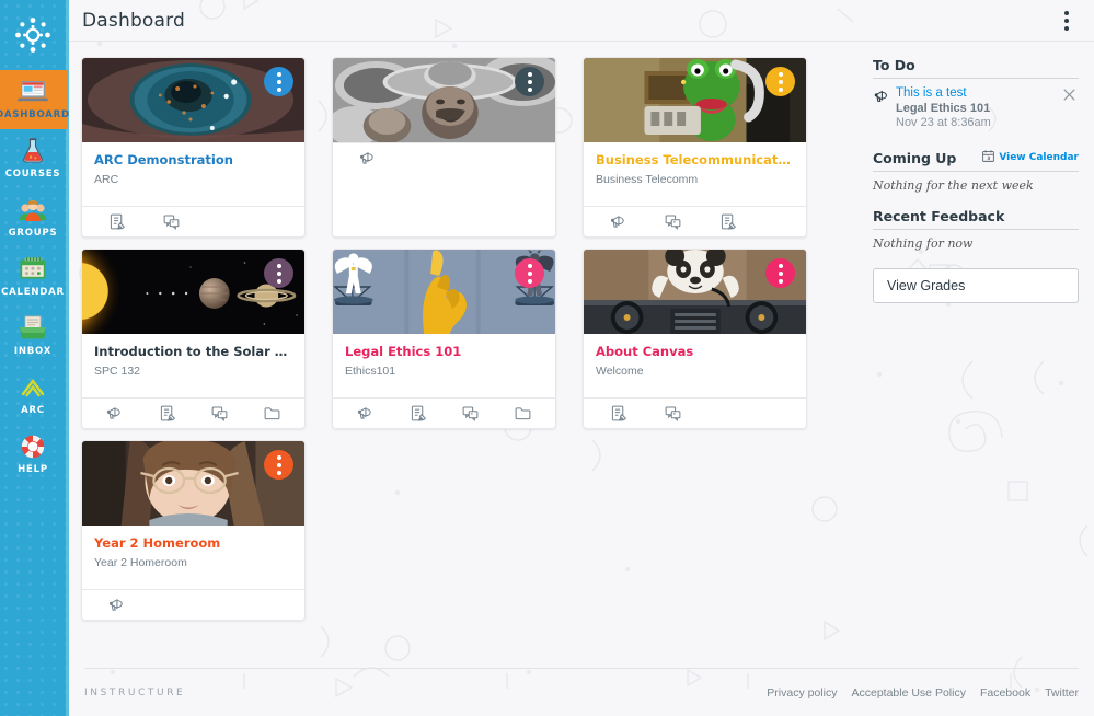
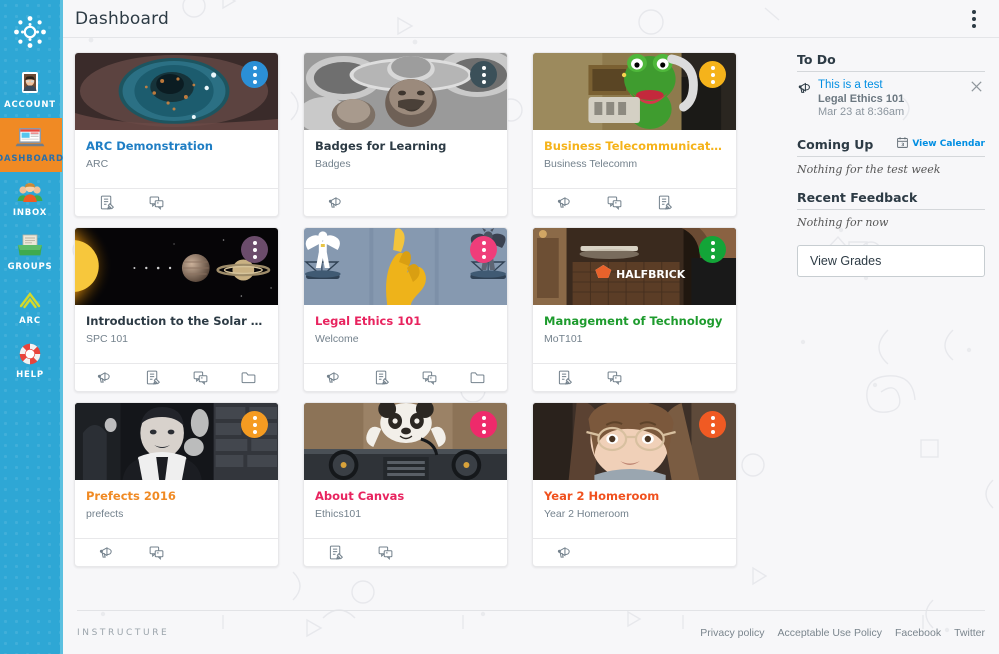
+ ACCOUNT
  DASHBOARD
- COURSES
- GROUPS
+ INBOX
- CALENDAR
- INBOX
+ GROUPS
  ARC
  HELP
  Dashboard
  ARC Demonstration
  ARC
+ Badges for Learning
+ Badges
  Business Telecommunicatio
  Business Telecomm
  Introduction to the Solar Sy
- SPC 132
+ SPC 101
  Legal Ethics 101
- Ethics101
+ Welcome
+ HALFBRICK
+ Management of Technology
+ MoT101
+ Prefects 2016
+ prefects
  About Canvas
- Welcome
+ Ethics101
  Year 2 Homeroom
  Year 2 Homeroom
  To Do
  This is a test
  Legal Ethics 101
- Nov 23 at 8:36am
+ Mar 23 at 8:36am
  Coming Up
  View Calendar
- Nothing for the next week
+ Nothing for the test week
  Recent Feedback
  Nothing for now
  View Grades
  INSTRUCTURE
  Privacy policy
  Acceptable Use Policy
  Facebook
  Twitter
